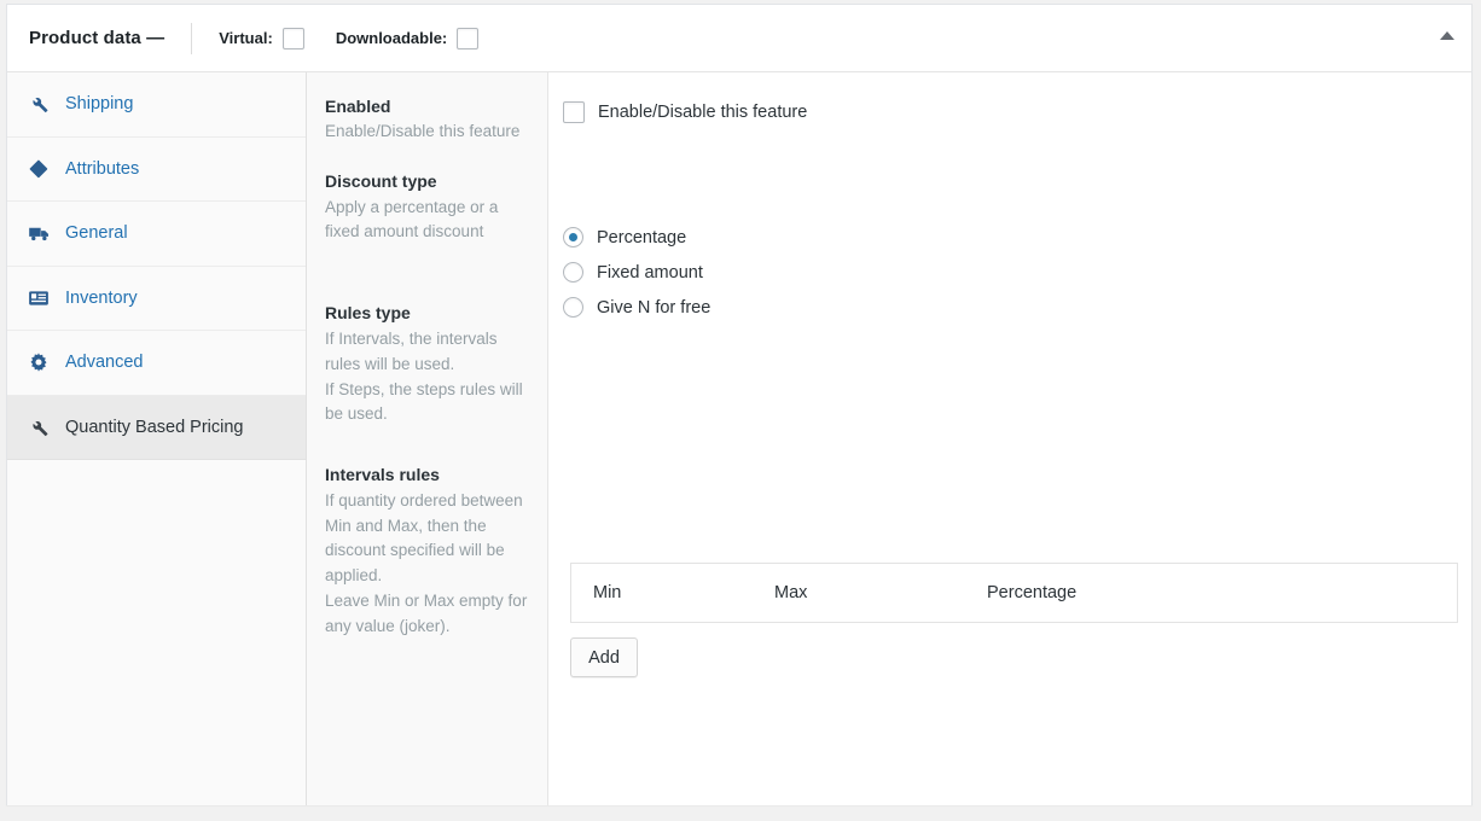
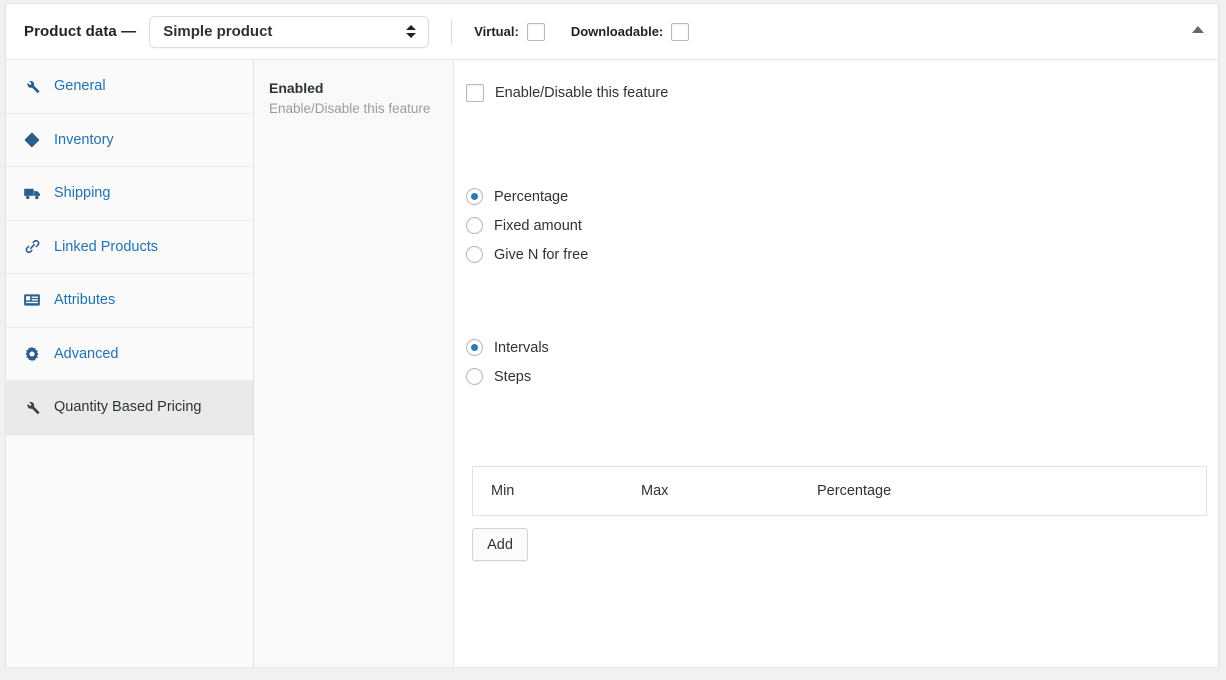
  Product data —
+ Simple product
  Virtual:
  Downloadable:
- Shipping
+ General
- Attributes
+ Inventory
- General
+ Shipping
+ Linked Products
- Inventory
+ Attributes
  Advanced
  Quantity Based Pricing
  Enabled
  Enable/Disable this feature
- Discount type
- Apply a percentage or a fixed amount discount
- Rules type
- If Intervals, the intervals rules will be used.
- If Steps, the steps rules will be used.
- Intervals rules
- If quantity ordered between Min and Max, then the discount specified will be applied.
- Leave Min or Max empty for any value (joker).
  Enable/Disable this feature
  Percentage
  Fixed amount
  Give N for free
+ Intervals
+ Steps
  Min
  Max
  Percentage
  Add
